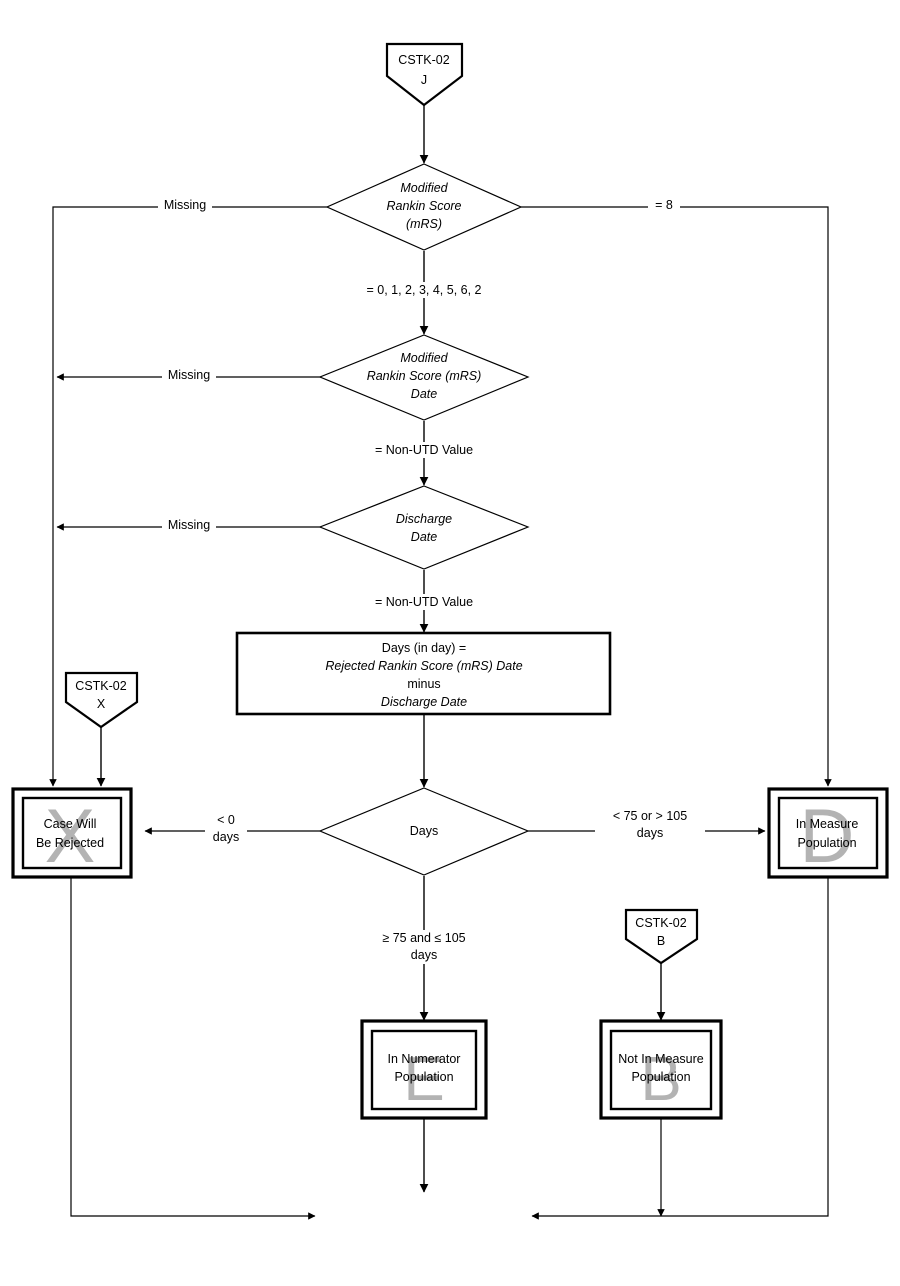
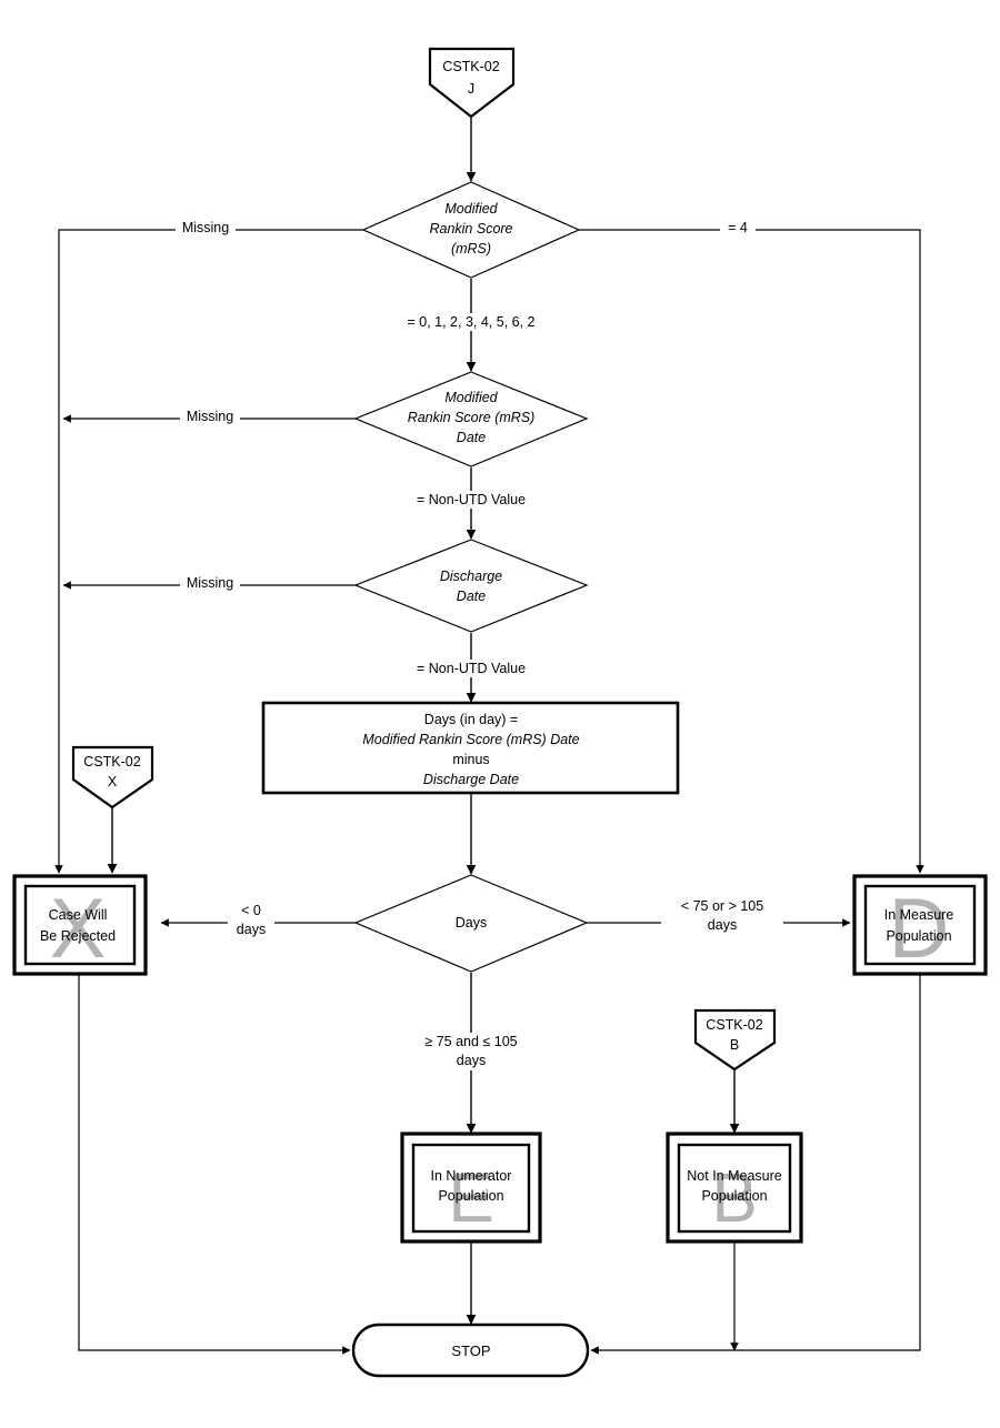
  CSTK-02
  J
  Modified
  Rankin Score
  (mRS)
  Modified
  Rankin Score (mRS)
  Date
  Discharge
  Date
  Days (in day) =
- Rejected Rankin Score (mRS) Date
+ Modified Rankin Score (mRS) Date
  minus
  Discharge Date
  Days
  CSTK-02
  X
  CSTK-02
  B
  X
  Case Will
  Be Rejected
  D
  In Measure
  Population
  E
  In Numerator
  Population
  B
  Not In Measure
  Population
+ STOP
  Missing
- = 8
+ = 4
  = 0, 1, 2, 3, 4, 5, 6, 2
  Missing
  = Non-UTD Value
  Missing
  = Non-UTD Value
  < 0
  days
  < 75 or > 105
  days
  ≥ 75 and ≤ 105
  days
